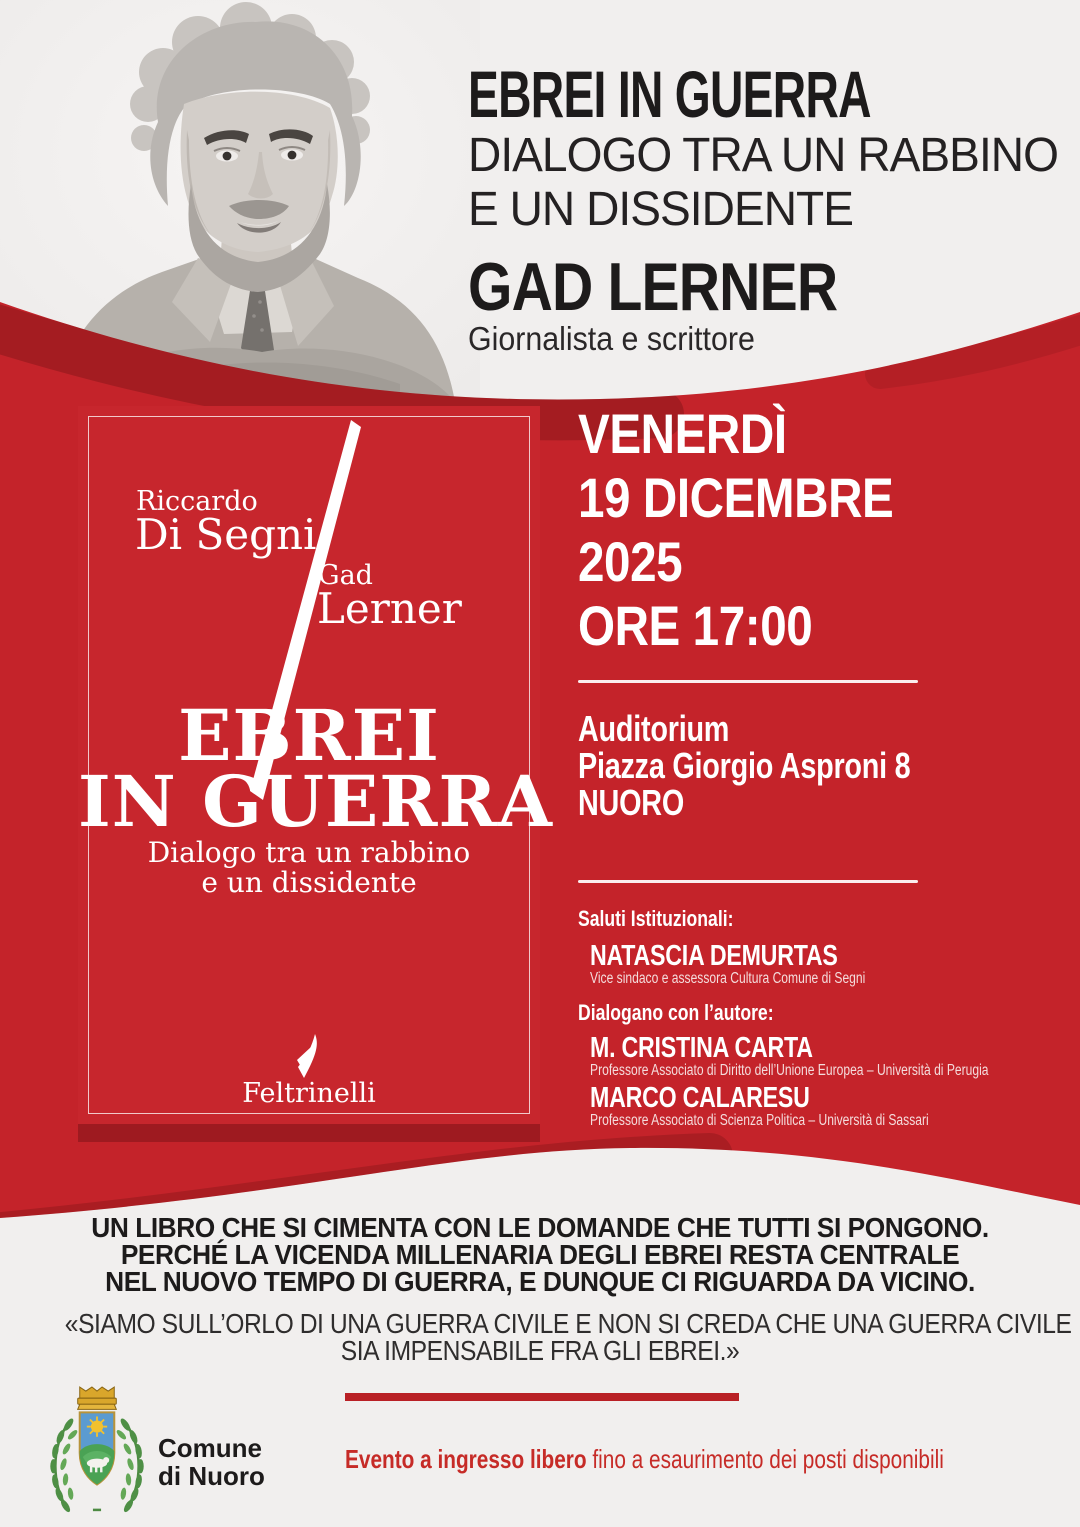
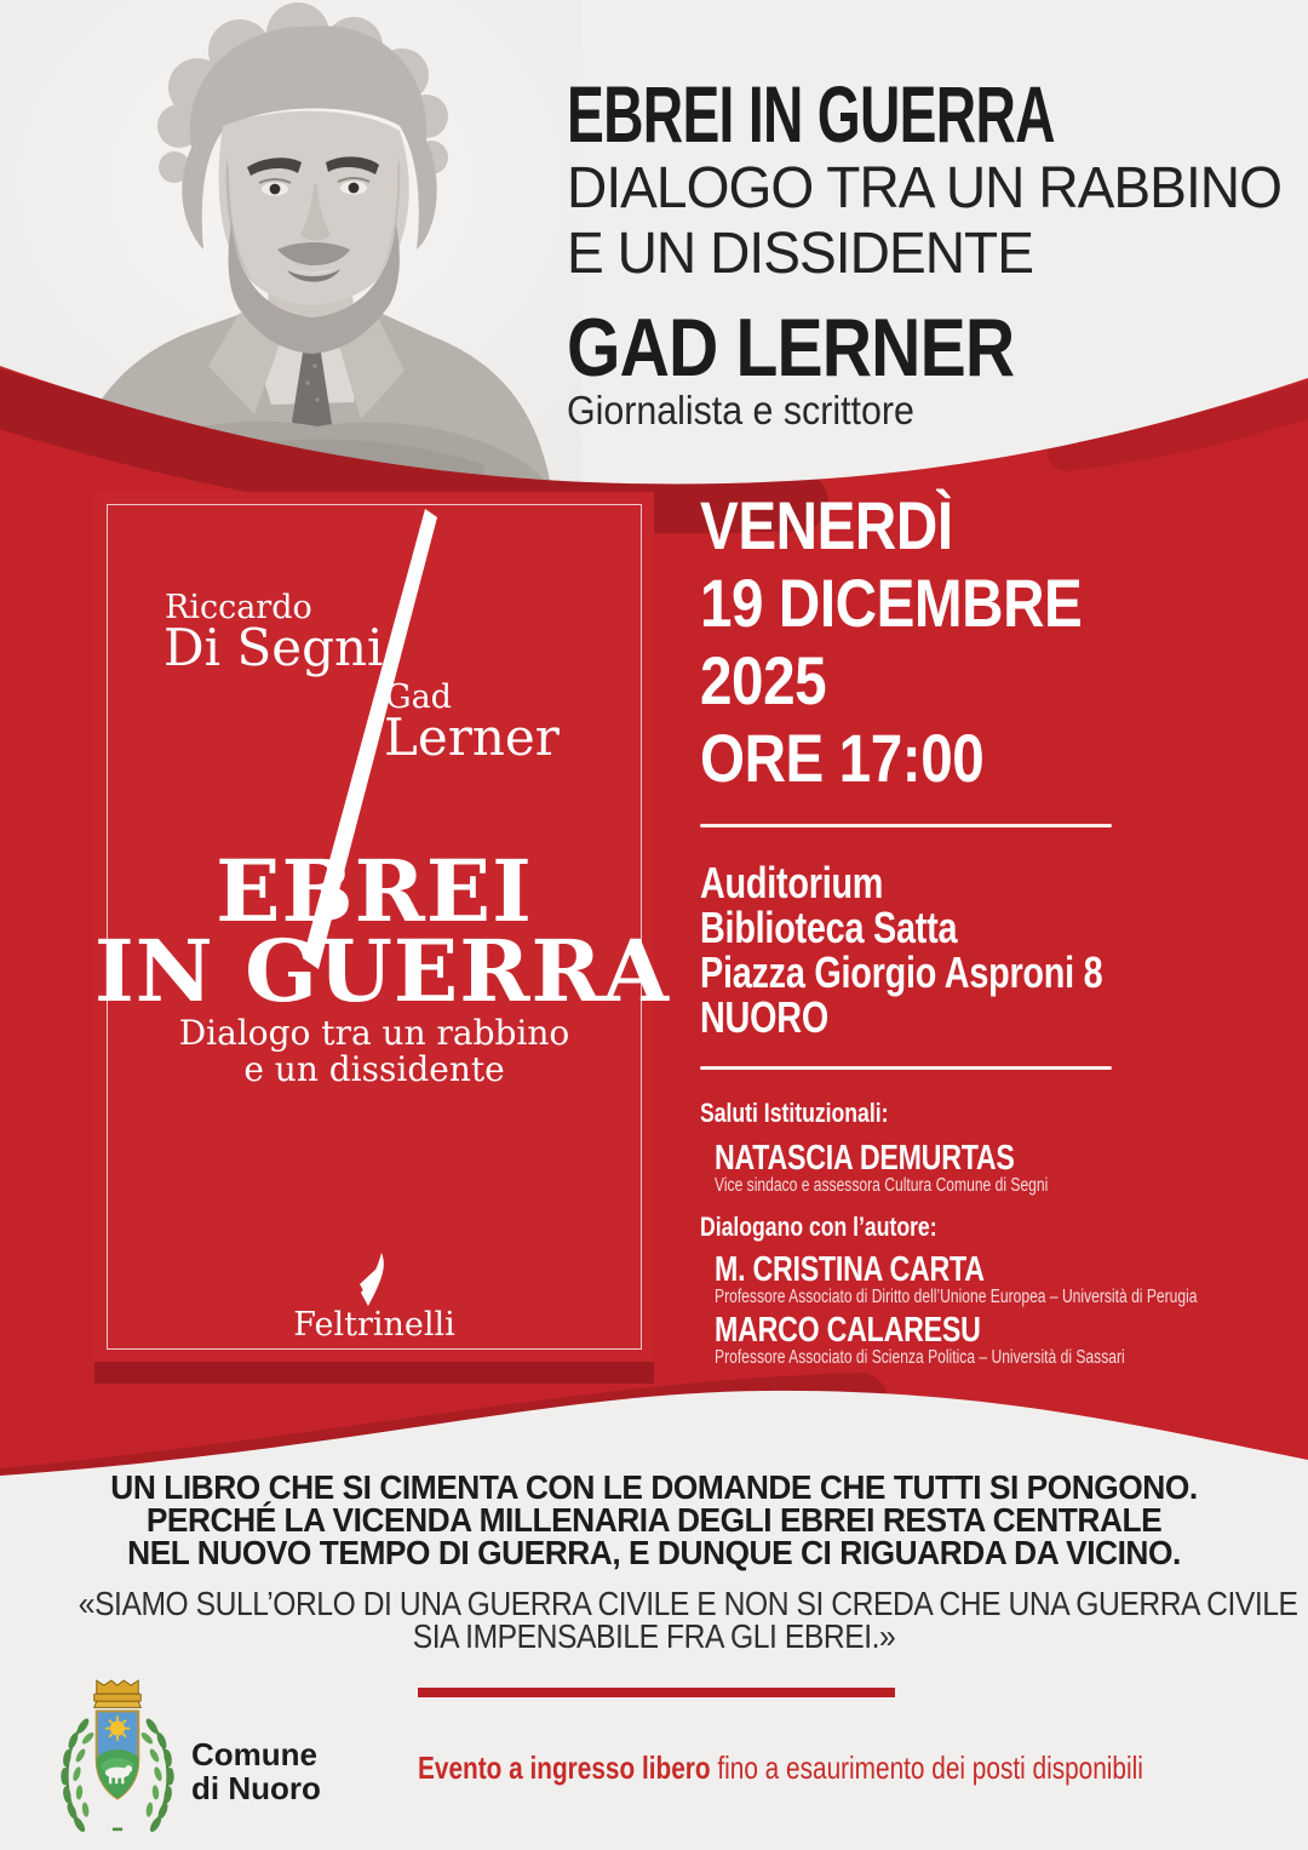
  EBREI IN GUERRA
  DIALOGO TRA UN RABBINO
  E UN DISSIDENTE
  GAD LERNER
  Giornalista e scrittore
  Riccardo
  Di Segni
  Gad
  Lerner
  EBREI
  IN GUERRA
  Dialogo tra un rabbino
  e un dissidente
  Feltrinelli
  VENERDÌ
  19 DICEMBRE
  2025
  ORE 17:00
  Auditorium
+ Biblioteca Satta
  Piazza Giorgio Asproni 8
  NUORO
  Saluti Istituzionali:
  NATASCIA DEMURTAS
  Vice sindaco e assessora Cultura Comune di Segni
  Dialogano con l’autore:
  M. CRISTINA CARTA
  Professore Associato di Diritto dell’Unione Europea – Università di Perugia
  MARCO CALARESU
  Professore Associato di Scienza Politica – Università di Sassari
  UN LIBRO CHE SI CIMENTA CON LE DOMANDE CHE TUTTI SI PONGONO.
  PERCHÉ LA VICENDA MILLENARIA DEGLI EBREI RESTA CENTRALE
  NEL NUOVO TEMPO DI GUERRA, E DUNQUE CI RIGUARDA DA VICINO.
  «SIAMO SULL’ORLO DI UNA GUERRA CIVILE E NON SI CREDA CHE UNA GUERRA CIVILE
  SIA IMPENSABILE FRA GLI EBREI.»
  Comune
  di Nuoro
  Evento a ingresso libero fino a esaurimento dei posti disponibili
